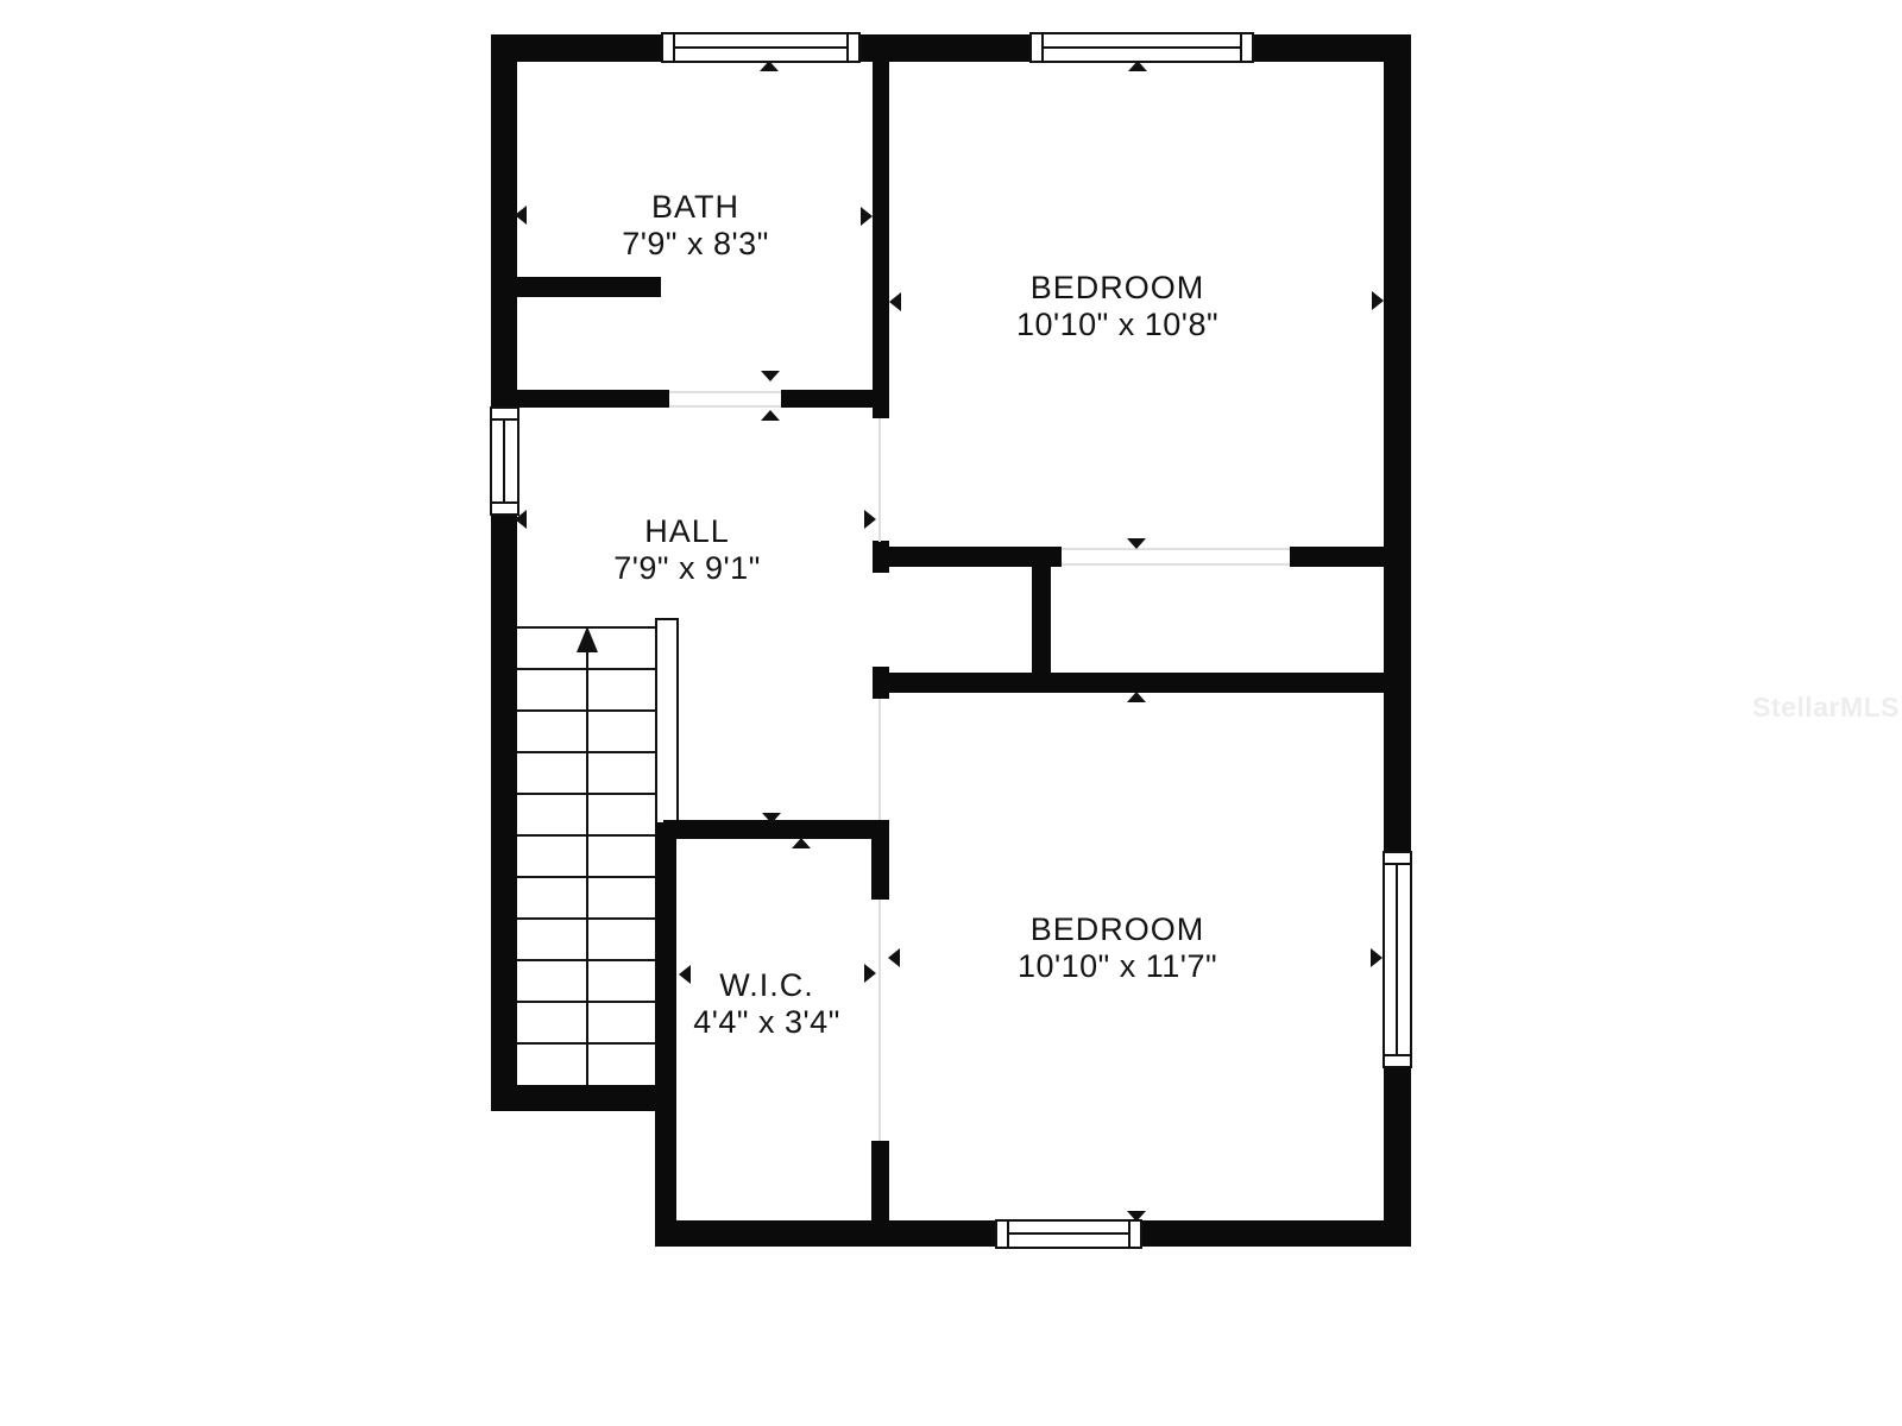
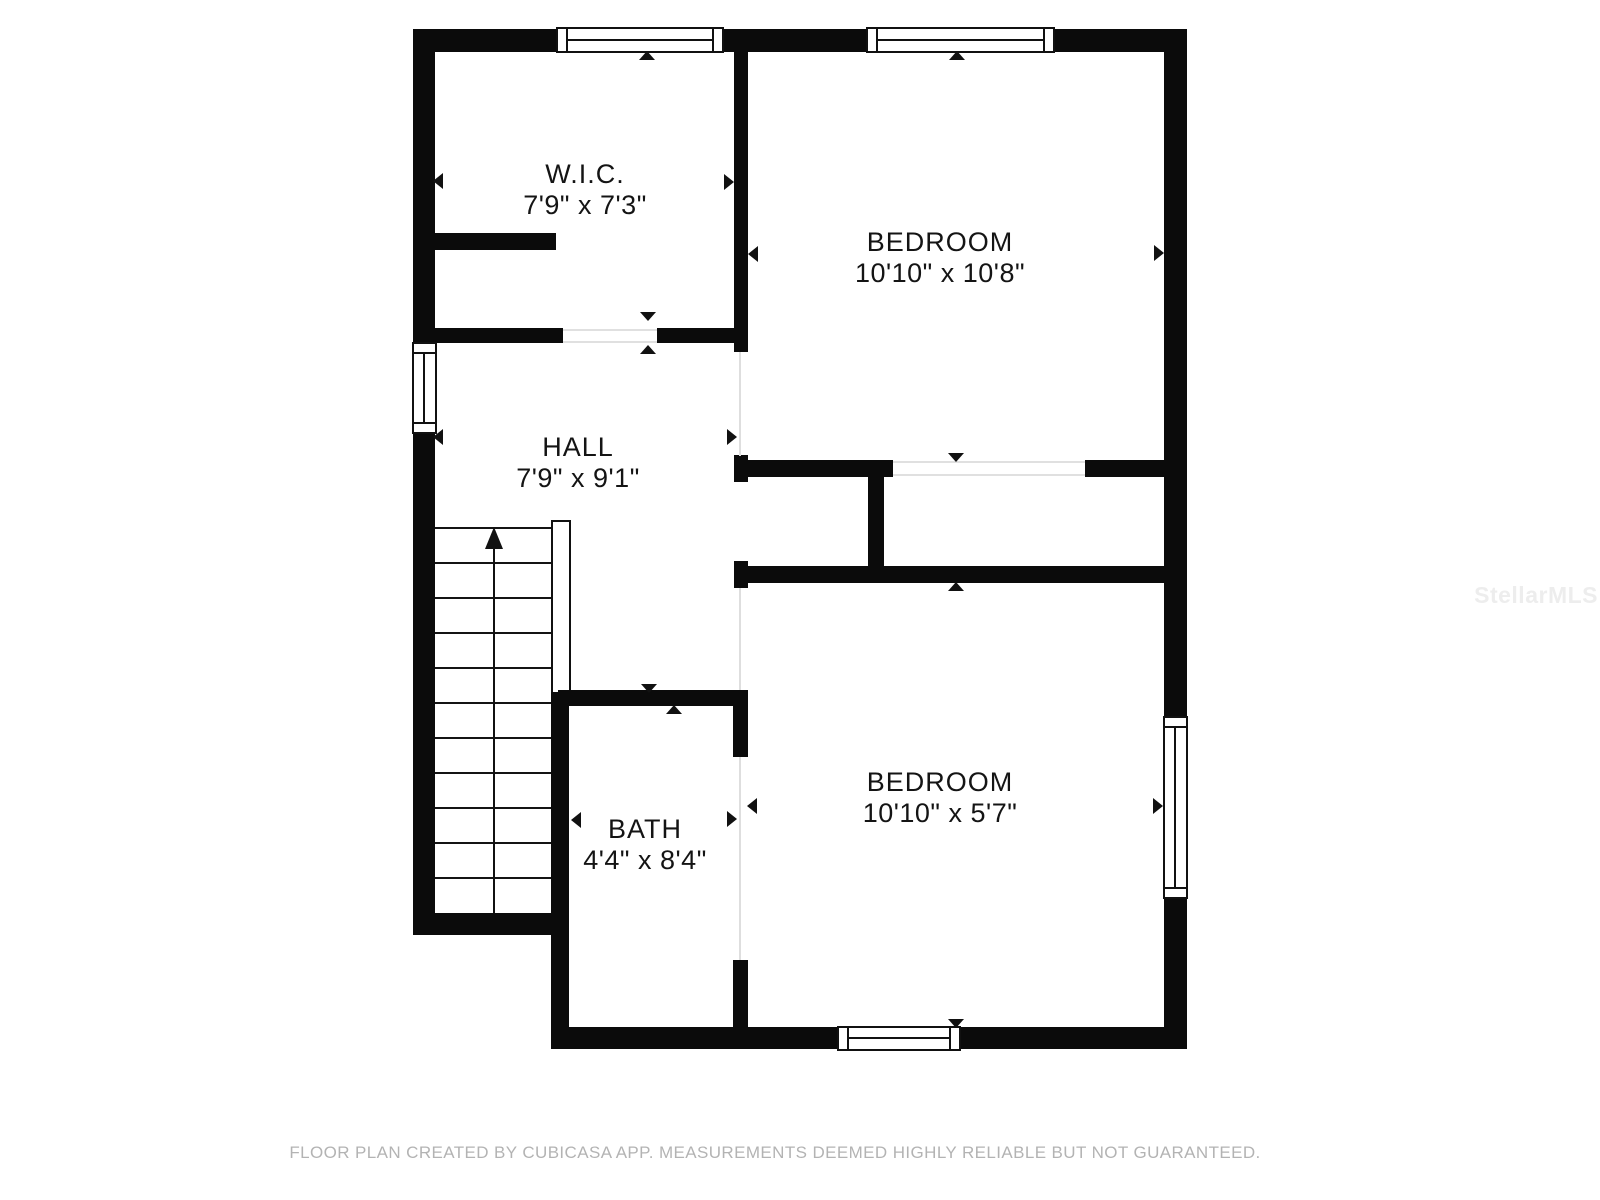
- BATH
+ W.I.C.
- 7'9" x 8'3"
+ 7'9" x 7'3"
  BEDROOM
  10'10" x 10'8"
  HALL
  7'9" x 9'1"
- W.I.C.
+ BATH
- 4'4" x 3'4"
+ 4'4" x 8'4"
  BEDROOM
- 10'10" x 11'7"
+ 10'10" x 5'7"
+ FLOOR PLAN CREATED BY CUBICASA APP. MEASUREMENTS DEEMED HIGHLY RELIABLE BUT NOT GUARANTEED.
